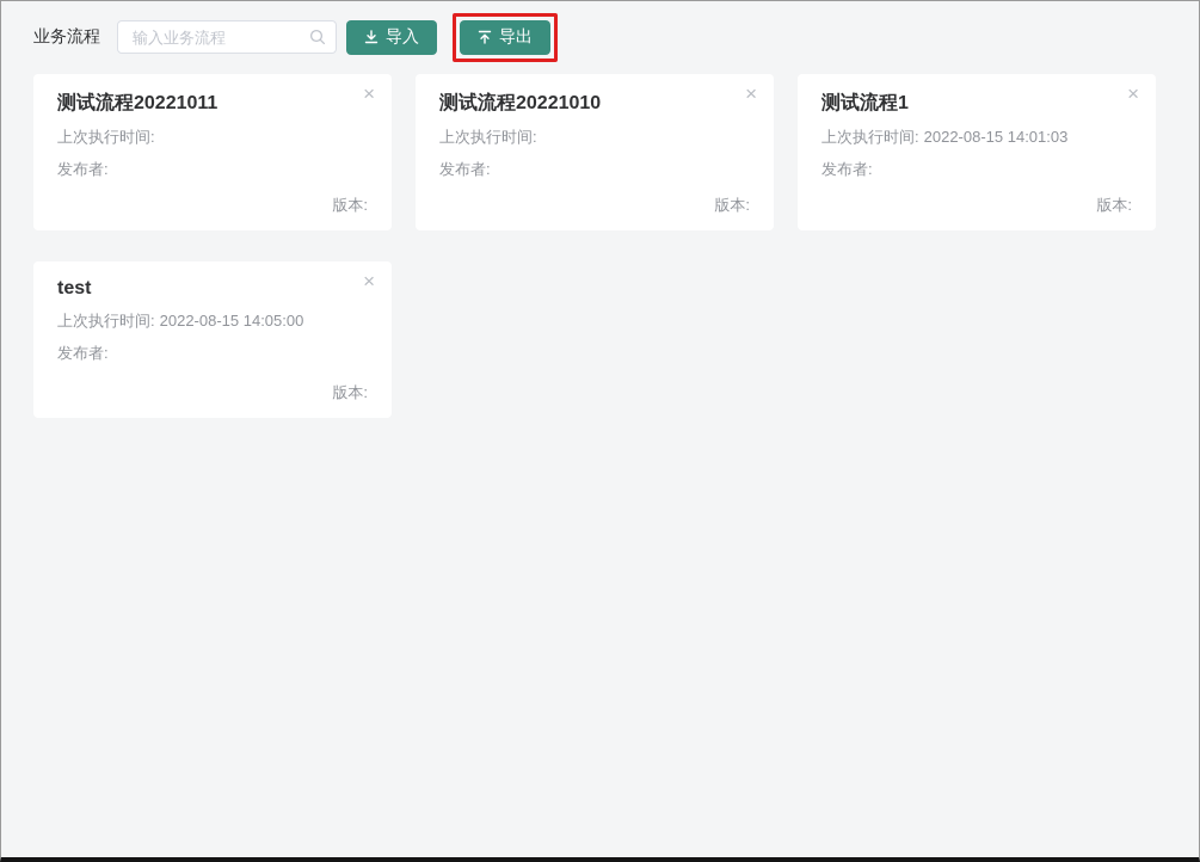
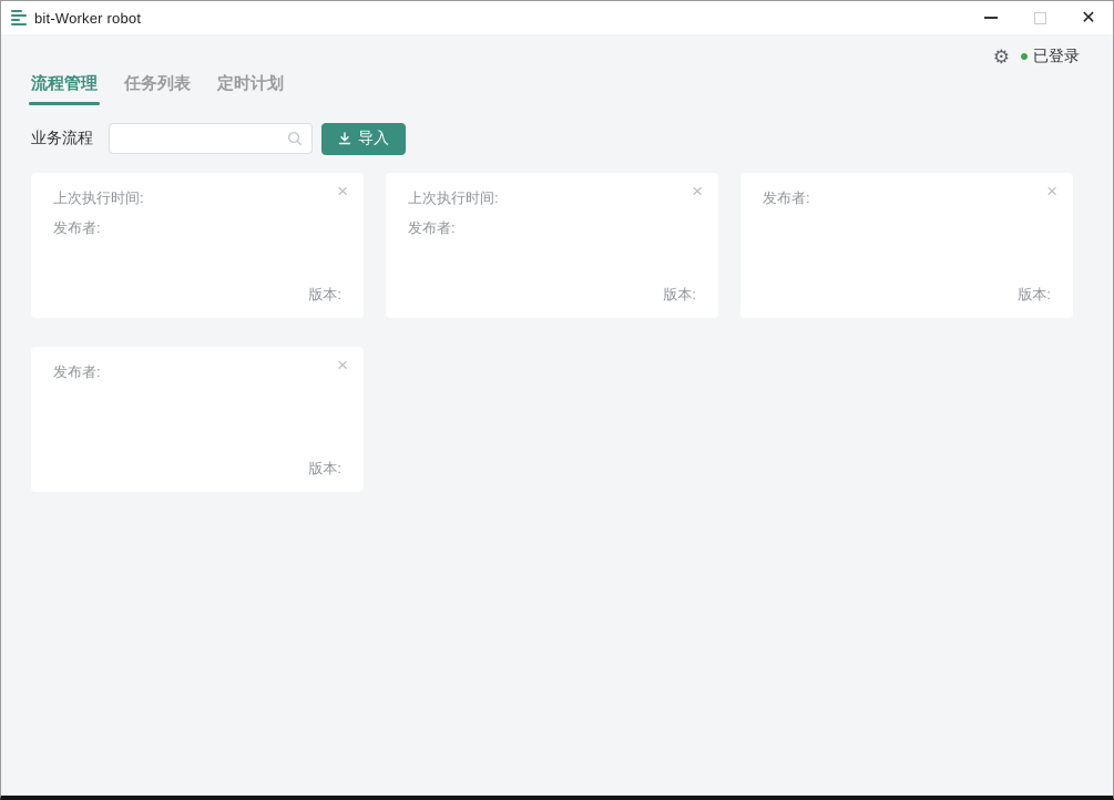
+ bit-Worker robot
+ ✕
+ ⚙
+ 已登录
+ 流程管理
+ 任务列表
+ 定时计划
  业务流程
- 输入业务流程
  导入
- 导出
  ×
- 测试流程20221011
  上次执行时间:
  发布者:
  版本:
  ×
- 测试流程20221010
  上次执行时间:
  发布者:
  版本:
  ×
- 测试流程1
- 上次执行时间: 2022-08-15 14:01:03
  发布者:
  版本:
  ×
- test
- 上次执行时间: 2022-08-15 14:05:00
  发布者:
  版本:
